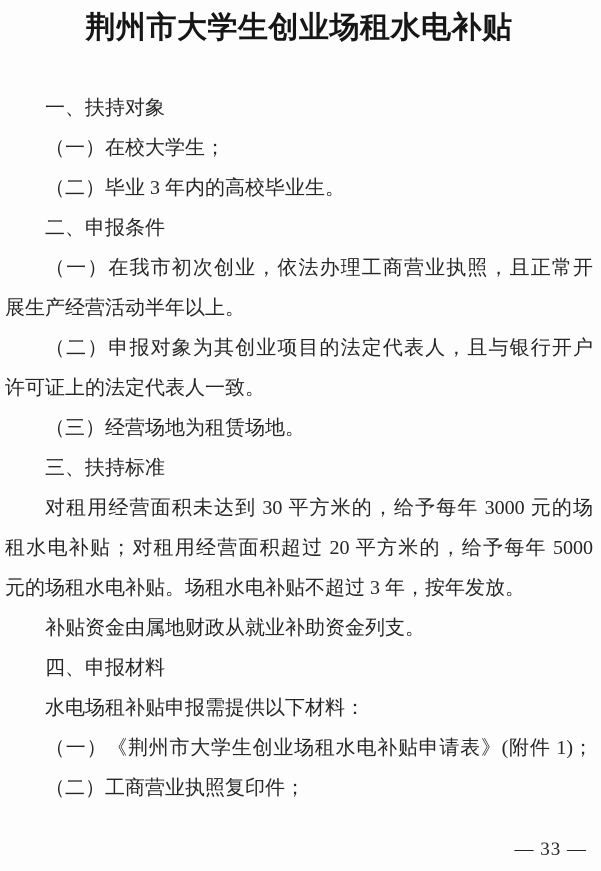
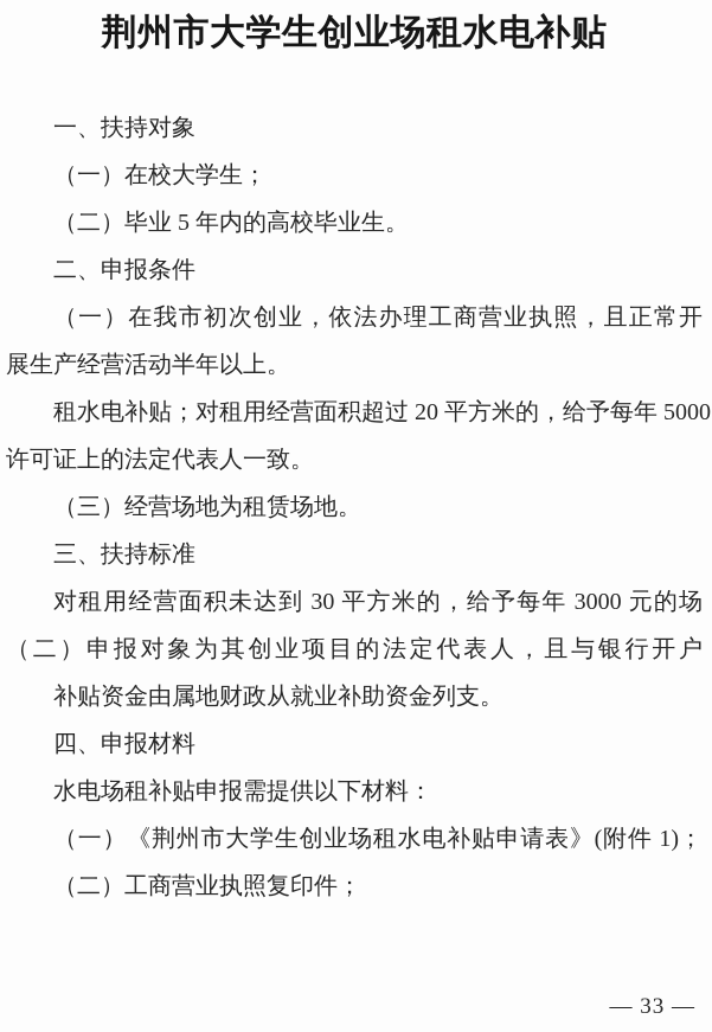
  荆州市大学生创业场租水电补贴
  一、扶持对象
  （一）在校大学生；
- （二）毕业 3 年内的高校毕业生。
+ （二）毕业 5 年内的高校毕业生。
  二、申报条件
  （一）在我市初次创业，依法办理工商营业执照，且正常开
  展生产经营活动半年以上。
- （二）申报对象为其创业项目的法定代表人，且与银行开户
+ 租水电补贴；对租用经营面积超过 20 平方米的，给予每年 5000
  许可证上的法定代表人一致。
  （三）经营场地为租赁场地。
  三、扶持标准
  对租用经营面积未达到 30 平方米的，给予每年 3000 元的场
- 租水电补贴；对租用经营面积超过 20 平方米的，给予每年 5000
+ （二）申报对象为其创业项目的法定代表人，且与银行开户
- 元的场租水电补贴。场租水电补贴不超过 3 年，按年发放。
  补贴资金由属地财政从就业补助资金列支。
  四、申报材料
  水电场租补贴申报需提供以下材料：
  （一）《荆州市大学生创业场租水电补贴申请表》(附件 1)；
  （二）工商营业执照复印件；
  — 33 —
